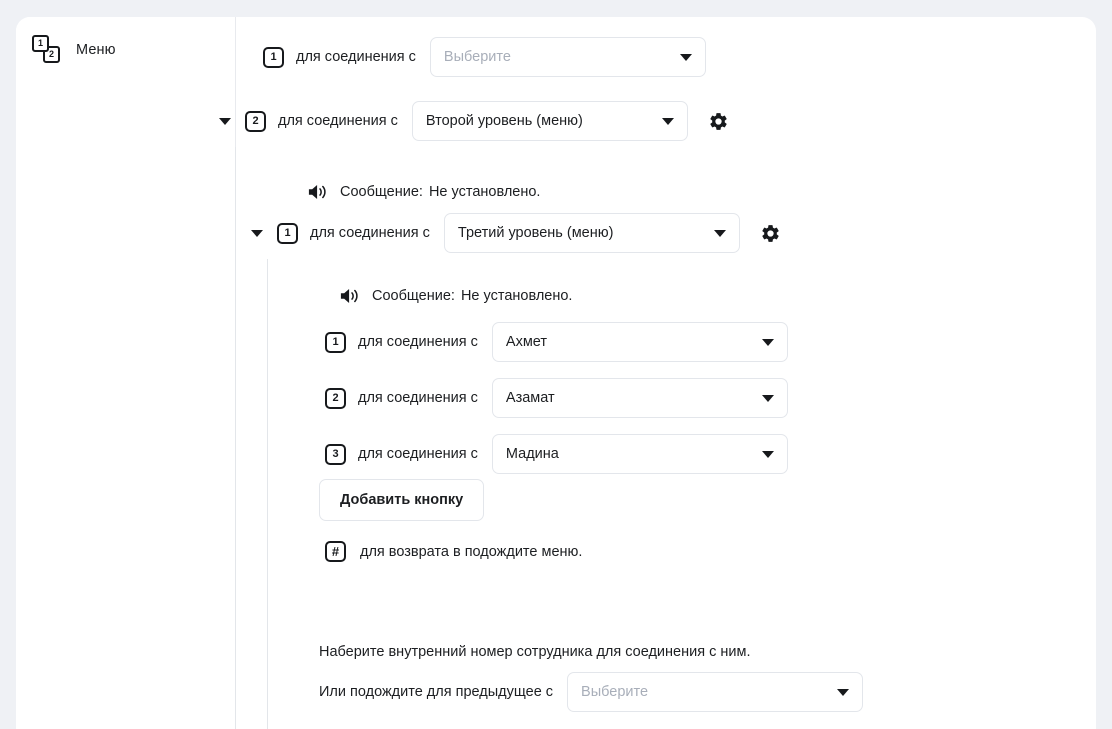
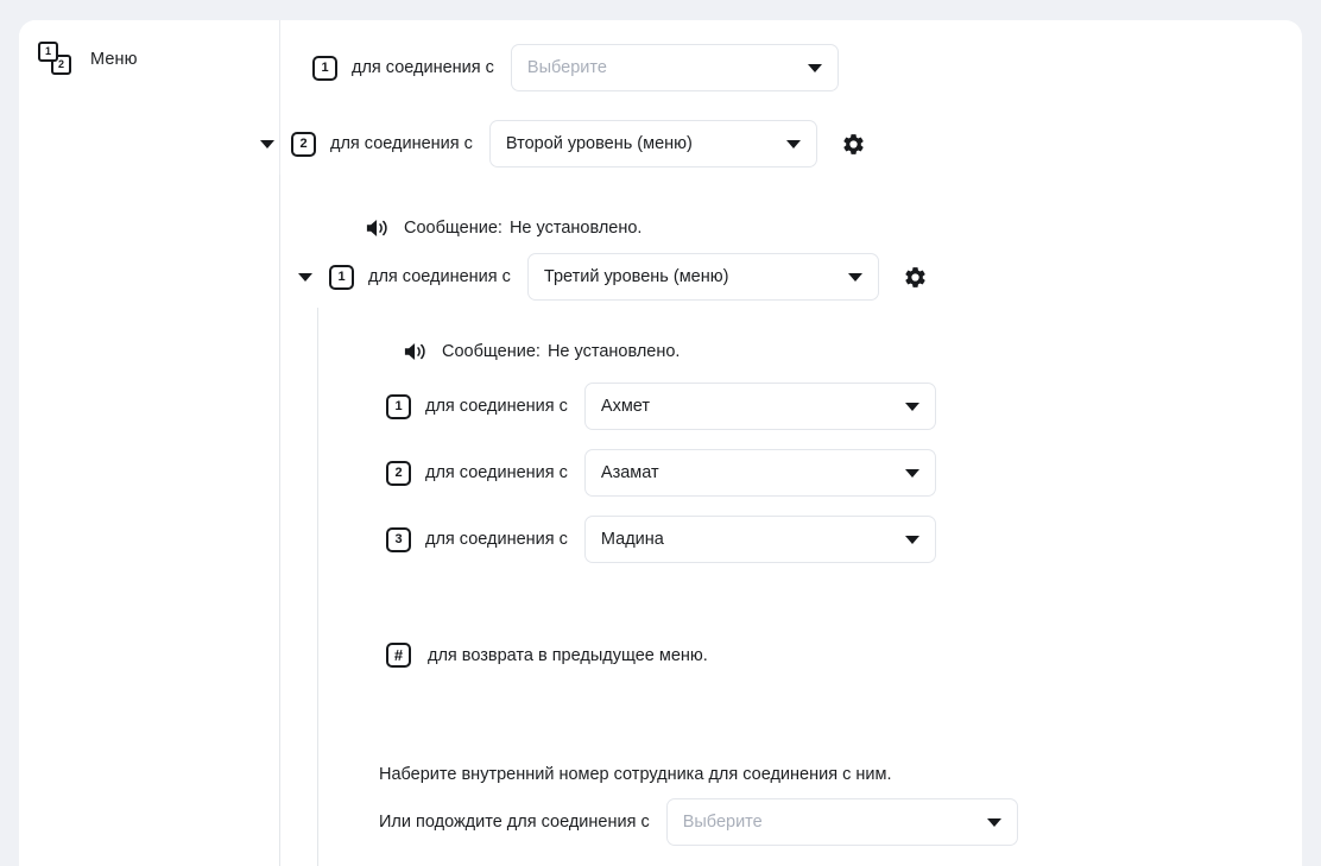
  1
  2
  Меню
  1
  для соединения с
  Выберите
  2
  для соединения с
  Второй уровень (меню)
  Сообщение: Не установлено.
  1
  для соединения с
  Третий уровень (меню)
  Сообщение: Не установлено.
  1
  для соединения с
  Ахмет
  2
  для соединения с
  Азамат
  3
  для соединения с
  Мадина
- Добавить кнопку
  #
- для возврата в подождите меню.
+ для возврата в предыдущее меню.
  Наберите внутренний номер сотрудника для соединения с ним.
- Или подождите для предыдущее с
+ Или подождите для соединения с
  Выберите
